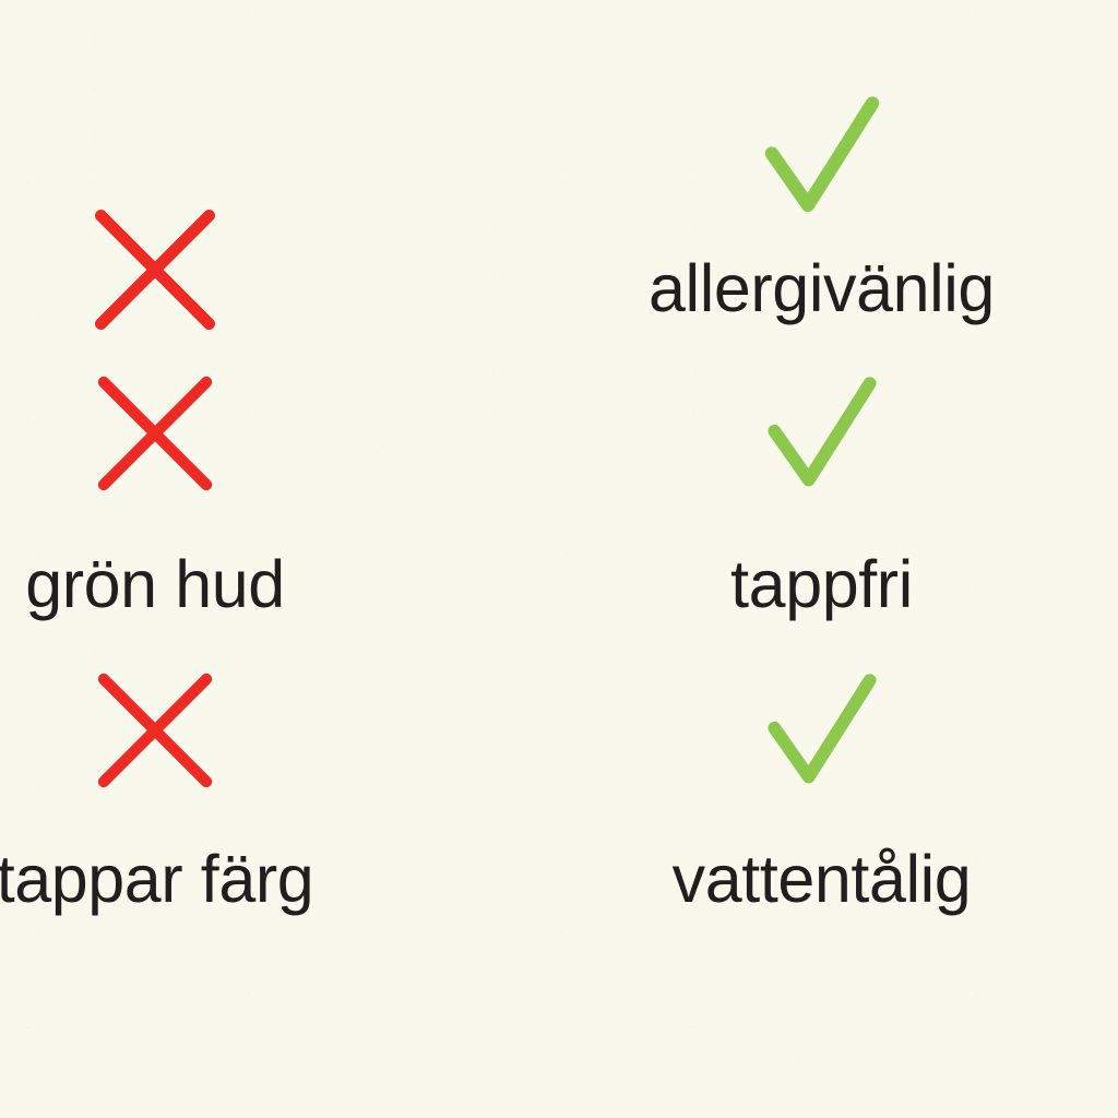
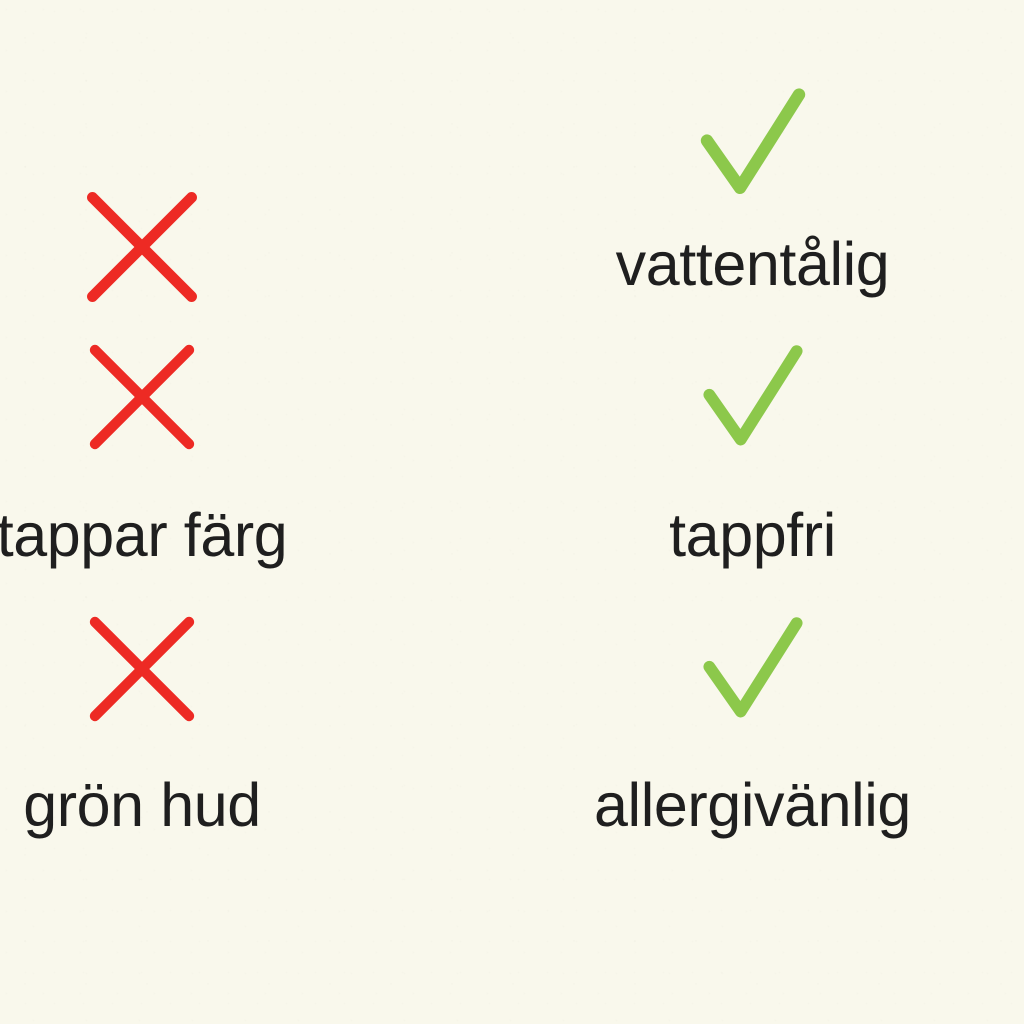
- allergivänlig
+ vattentålig
- grön hud
+ tappar färg
  tappfri
- tappar färg
+ grön hud
- vattentålig
+ allergivänlig
